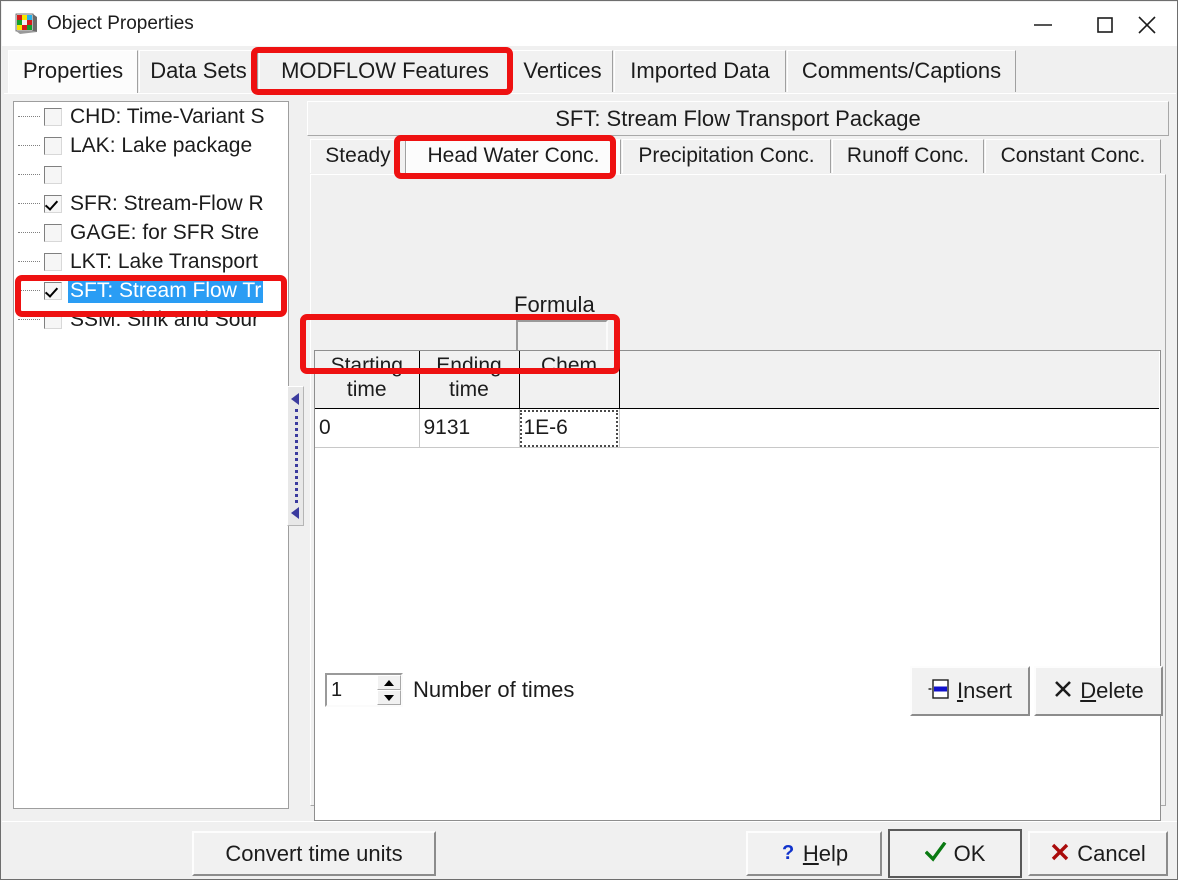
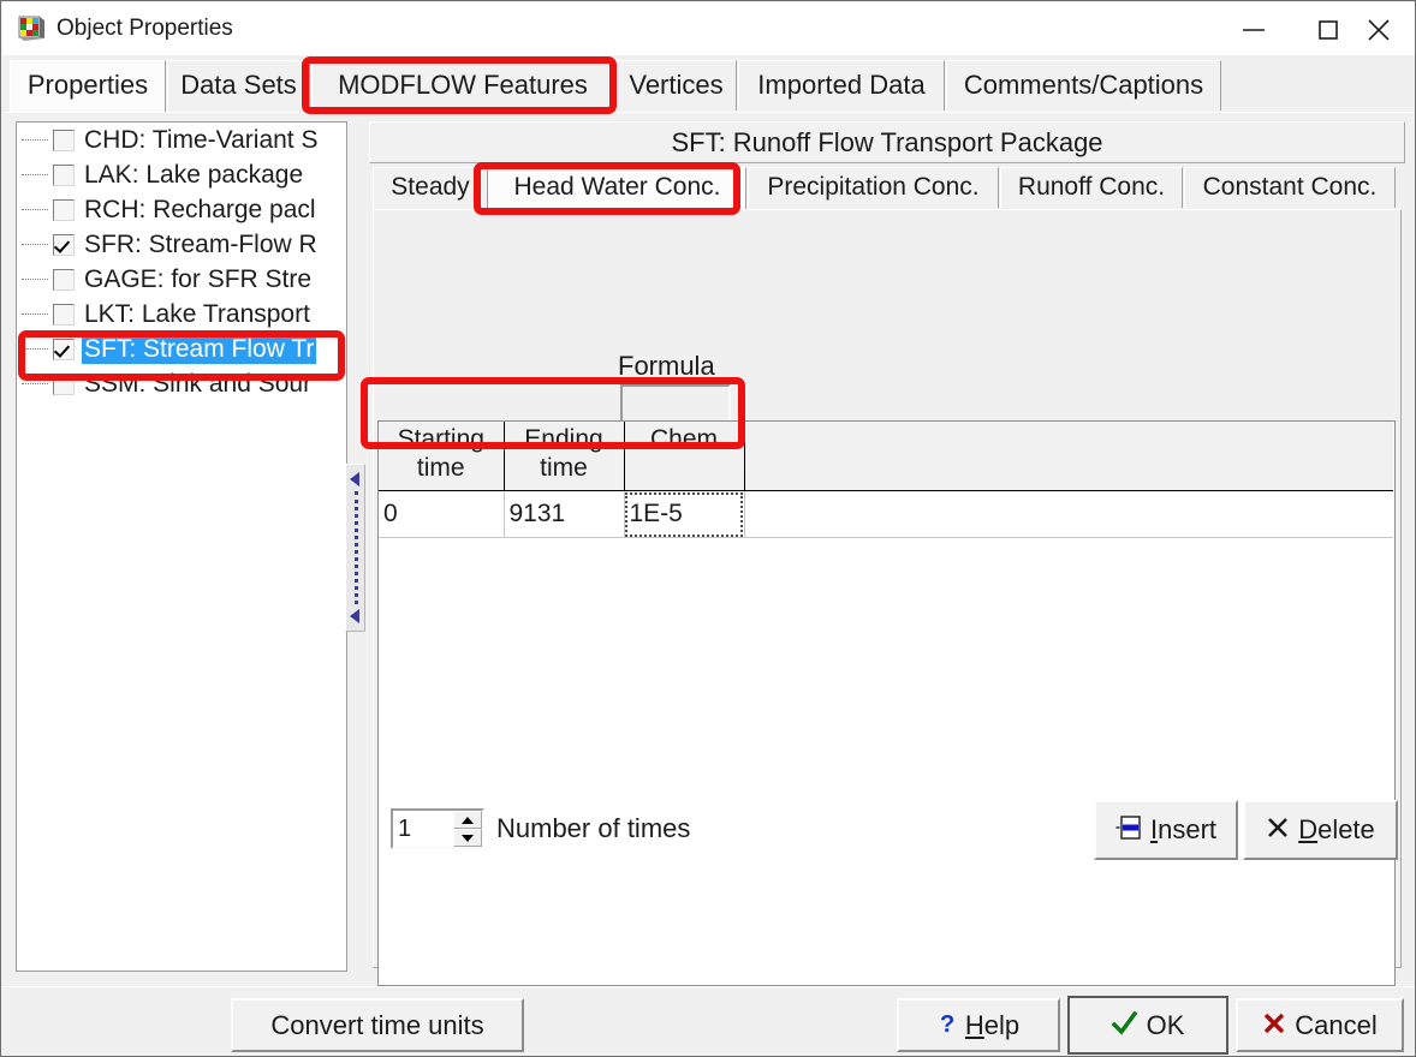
  Object Properties
  Properties
  Data Sets
  MODFLOW Features
  Vertices
  Imported Data
  Comments/Captions
  CHD: Time-Variant S
  LAK: Lake package
+ RCH: Recharge pacl
  SFR: Stream-Flow R
  GAGE: for SFR Stre
  LKT: Lake Transport
  SFT: Stream Flow Tr
  SSM: Sink and Sour
- SFT: Stream Flow Transport Package
+ SFT: Runoff Flow Transport Package
  Steady
  Head Water Conc.
  Precipitation Conc.
  Runoff Conc.
  Constant Conc.
  Formula
  Starting time	Ending time	Chem
- 0	9131	1E-6
+ 0	9131	1E-5
  1
  Number of times
  Insert
  Delete
  Convert time units
  ?
  Help
  OK
  Cancel
